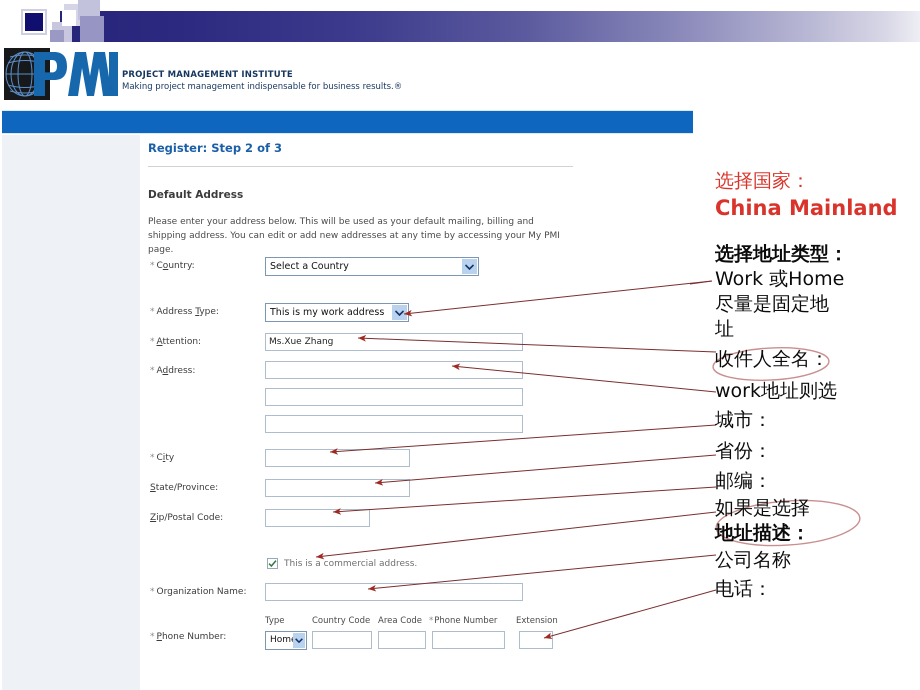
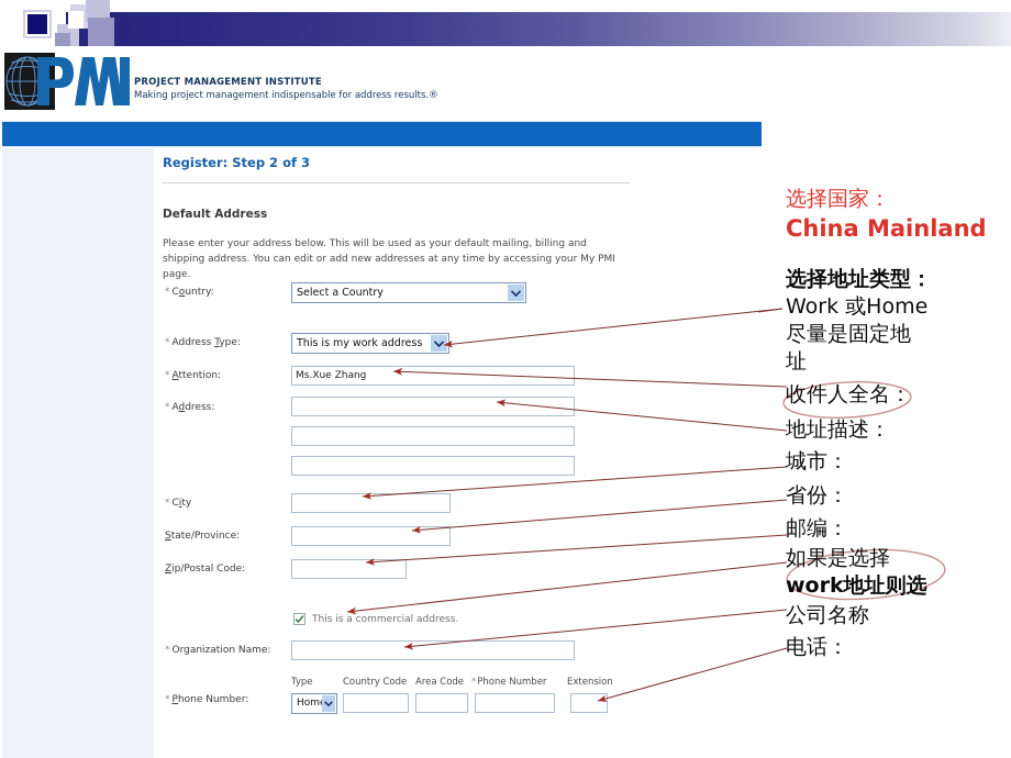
  PROJECT MANAGEMENT INSTITUTE
- Making project management indispensable for business results.®
+ Making project management indispensable for address results.®
  Register: Step 2 of 3
  Default Address
  Please enter your address below. This will be used as your default mailing, billing and shipping address. You can edit or add new addresses at any time by accessing your My PMI page.
  * Country:
  Select a Country
  * Address Type:
  This is my work address
  * Attention:
  Ms.Xue Zhang
  * Address:
  * City
  State/Province:
  Zip/Postal Code:
  * Organization Name:
  * Phone Number:
  Type
  Country Code
  Area Code
  *Phone Number
  Extension
  Hom
  This is a commercial address.
  选择国家：
  China Mainland
  选择地址类型：
  Work 或Home
  尽量是固定地
  址
  收件人全名：
- work地址则选
+ 地址描述：
  城市：
  省份：
  邮编：
  如果是选择
- 地址描述：
+ work地址则选
  公司名称
  电话：
